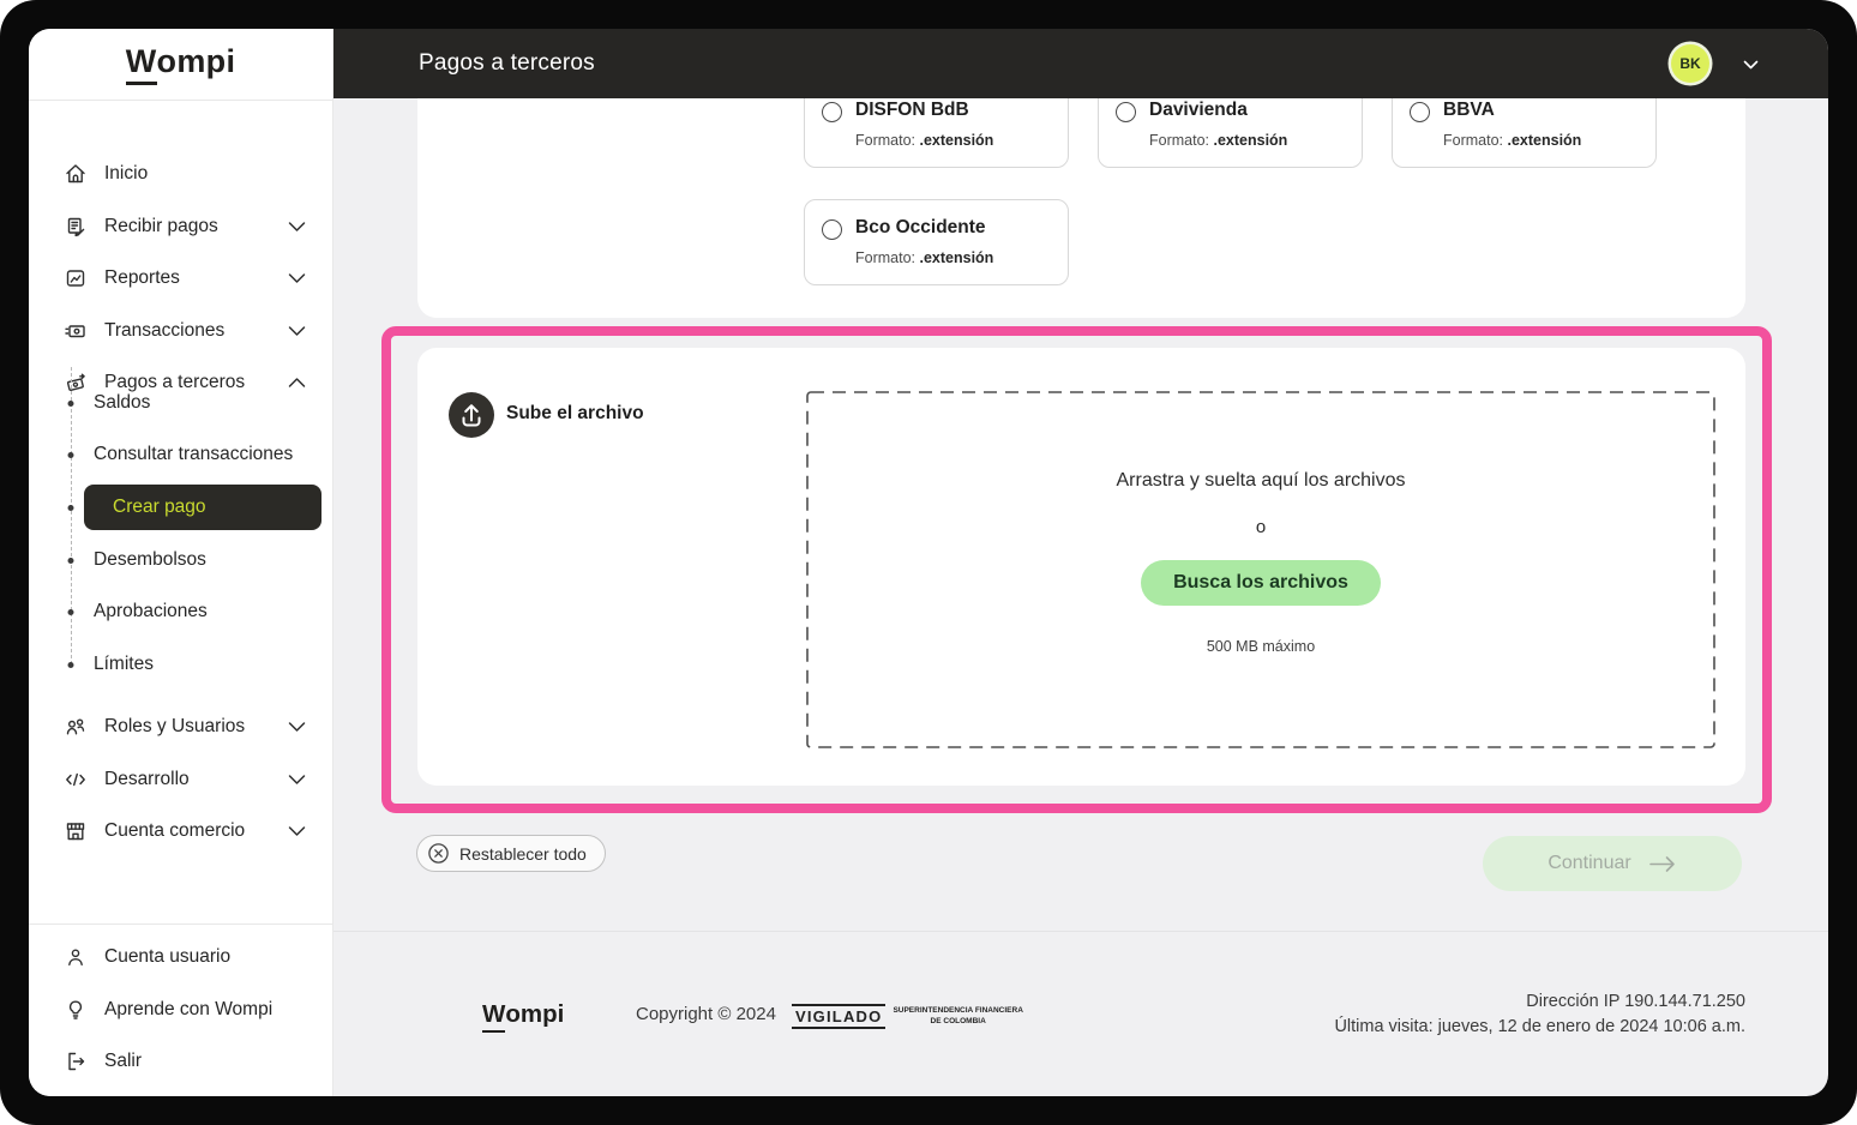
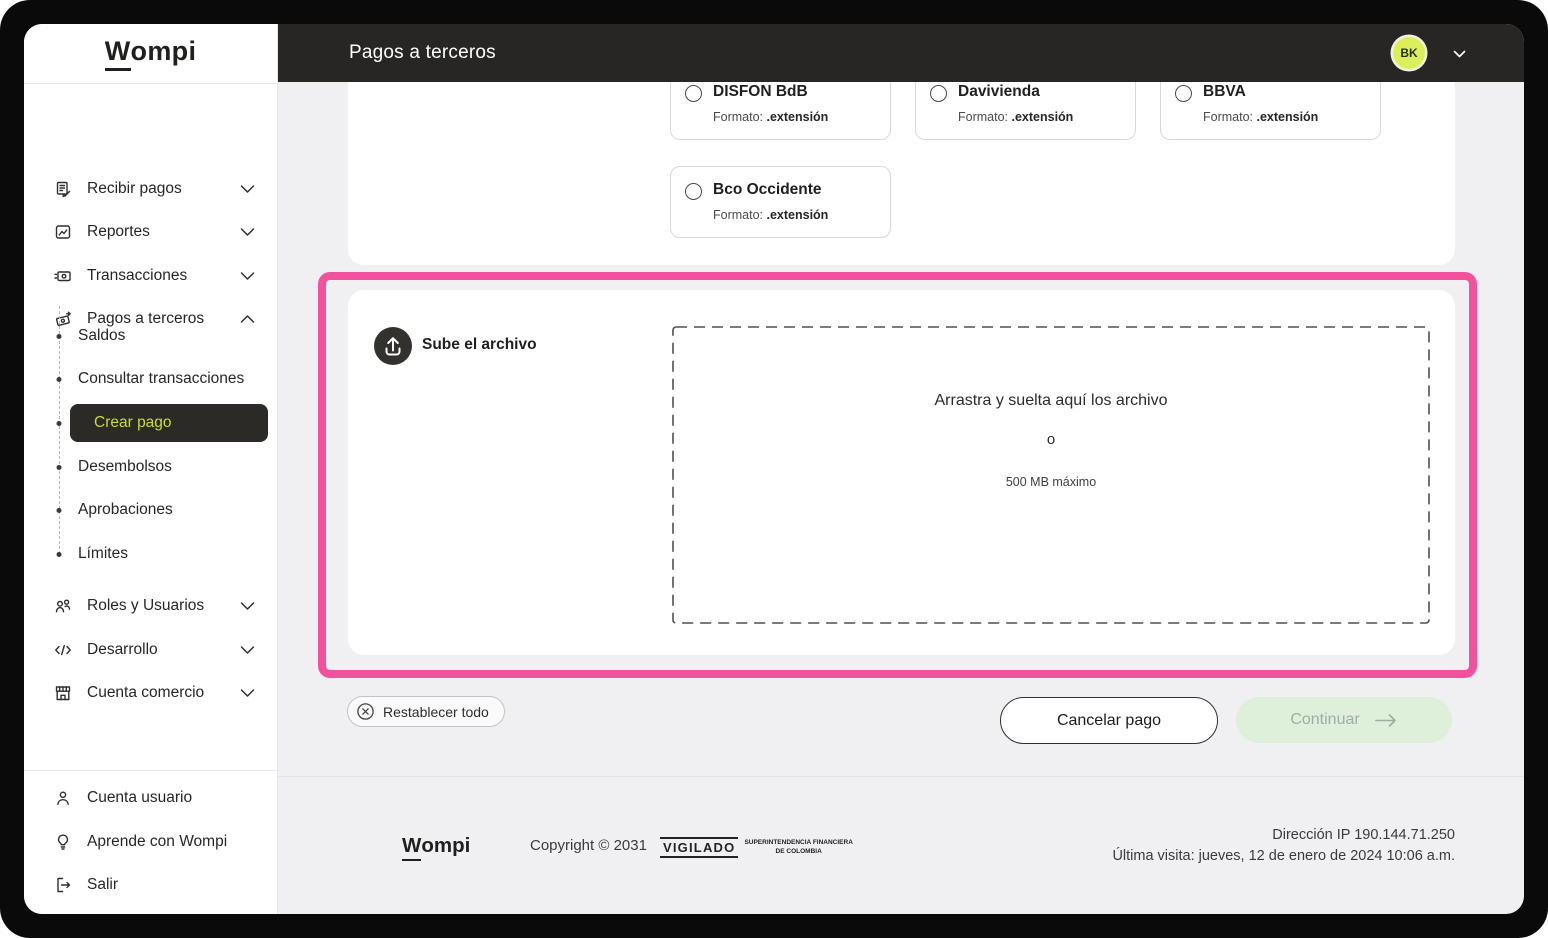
  Wompi
- Inicio
  Recibir pagos
  Reportes
  Transacciones
  Pagos a terceros
  Saldos
  Consultar transacciones
  Crear pago
  Desembolsos
  Aprobaciones
  Límites
  Roles y Usuarios
  Desarrollo
  Cuenta comercio
  Cuenta usuario
  Aprende con Wompi
  Salir
  Pagos a terceros
  BK
  DISFON BdB
  Formato: .extensión
  Davivienda
  Formato: .extensión
  BBVA
  Formato: .extensión
  Bco Occidente
  Formato: .extensión
  Sube el archivo
- Arrastra y suelta aquí los archivos
+ Arrastra y suelta aquí los archivo
  o
- Busca los archivos
  500 MB máximo
  Restablecer todo
+ Cancelar pago
  Continuar
  Wompi
- Copyright © 2024
+ Copyright © 2031
  VIGILADO
  Dirección IP 190.144.71.250
  Última visita: jueves, 12 de enero de 2024 10:06 a.m.
